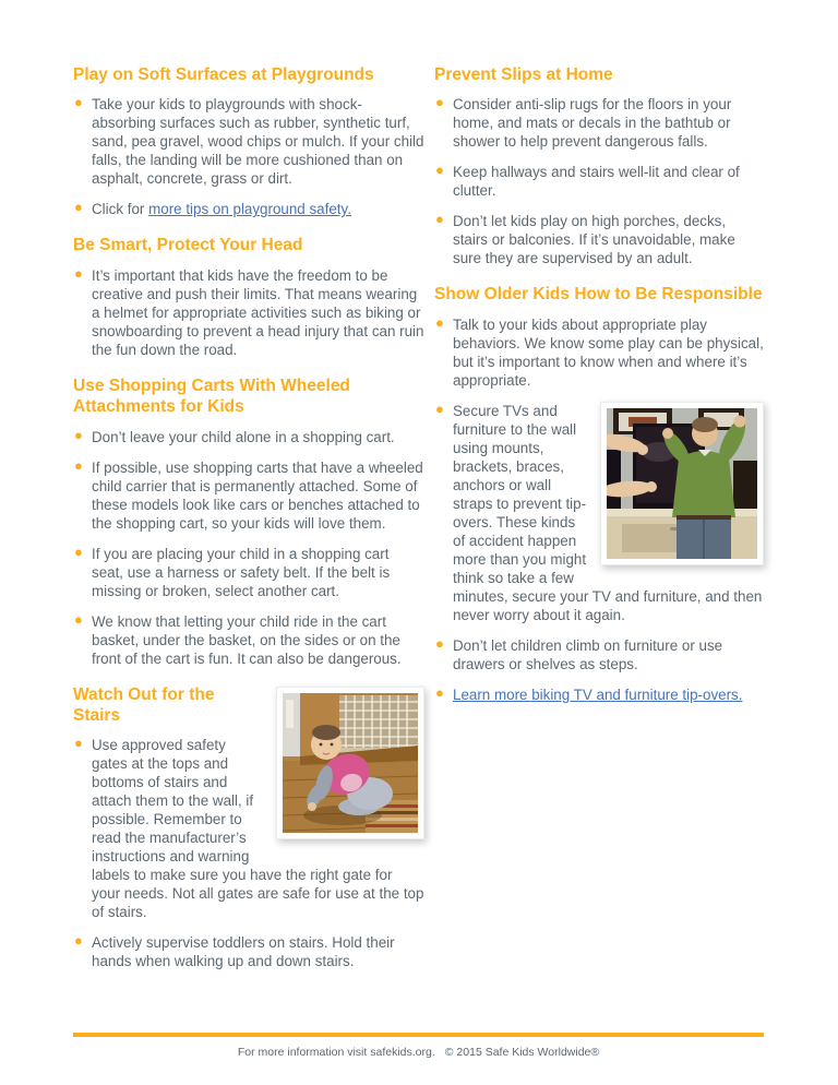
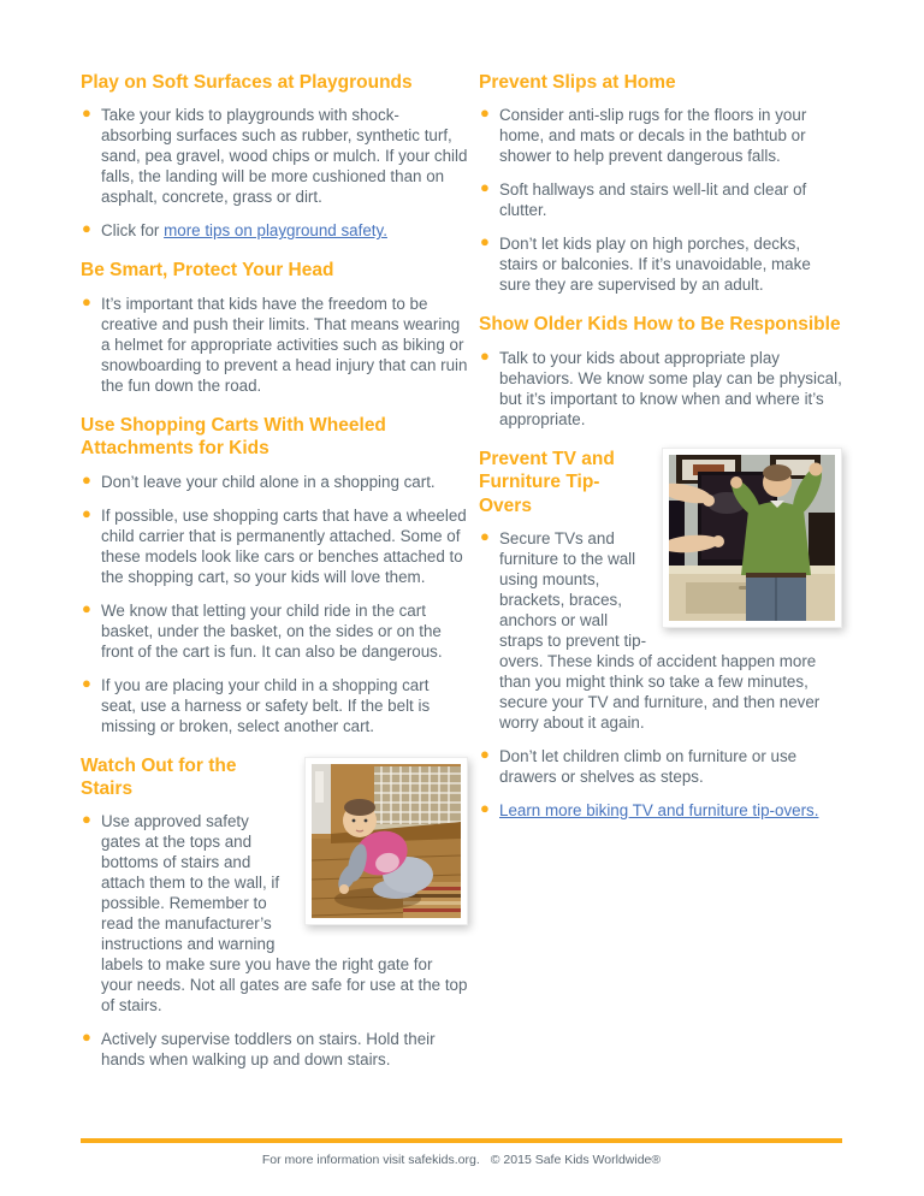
  Play on Soft Surfaces at Playgrounds
  ●
  Take your kids to playgrounds with shock-absorbing surfaces such as rubber, synthetic turf, sand, pea gravel, wood chips or mulch. If your child falls, the landing will be more cushioned than on asphalt, concrete, grass or dirt.
  ●
  Click for more tips on playground safety.
  Be Smart, Protect Your Head
  ●
  It’s important that kids have the freedom to be creative and push their limits. That means wearing a helmet for appropriate activities such as biking or snowboarding to prevent a head injury that can ruin the fun down the road.
  Use Shopping Carts With Wheeled Attachments for Kids
  ●
  Don’t leave your child alone in a shopping cart.
  ●
  If possible, use shopping carts that have a wheeled child carrier that is permanently attached. Some of these models look like cars or benches attached to the shopping cart, so your kids will love them.
  ●
- If you are placing your child in a shopping cart seat, use a harness or safety belt. If the belt is missing or broken, select another cart.
+ We know that letting your child ride in the cart basket, under the basket, on the sides or on the front of the cart is fun. It can also be dangerous.
  ●
- We know that letting your child ride in the cart basket, under the basket, on the sides or on the front of the cart is fun. It can also be dangerous.
+ If you are placing your child in a shopping cart seat, use a harness or safety belt. If the belt is missing or broken, select another cart.
  Watch Out for the Stairs
  ●
  Use approved safety gates at the tops and bottoms of stairs and attach them to the wall, if possible. Remember to read the manufacturer’s instructions and warning labels to make sure you have the right gate for your needs. Not all gates are safe for use at the top of stairs.
  ●
  Actively supervise toddlers on stairs. Hold their hands when walking up and down stairs.
  Prevent Slips at Home
  ●
  Consider anti-slip rugs for the floors in your home, and mats or decals in the bathtub or shower to help prevent dangerous falls.
  ●
- Keep hallways and stairs well-lit and clear of clutter.
+ Soft hallways and stairs well-lit and clear of clutter.
  ●
  Don’t let kids play on high porches, decks, stairs or balconies. If it’s unavoidable, make sure they are supervised by an adult.
  Show Older Kids How to Be Responsible
  ●
  Talk to your kids about appropriate play behaviors. We know some play can be physical, but it’s important to know when and where it’s appropriate.
+ Prevent TV and Furniture Tip-Overs
  ●
  Secure TVs and furniture to the wall using mounts, brackets, braces, anchors or wall straps to prevent tip-overs. These kinds of accident happen more than you might think so take a few minutes, secure your TV and furniture, and then never worry about it again.
  ●
  Don’t let children climb on furniture or use drawers or shelves as steps.
  ●
  Learn more biking TV and furniture tip-overs.
  For more information visit safekids.org. © 2015 Safe Kids Worldwide®
